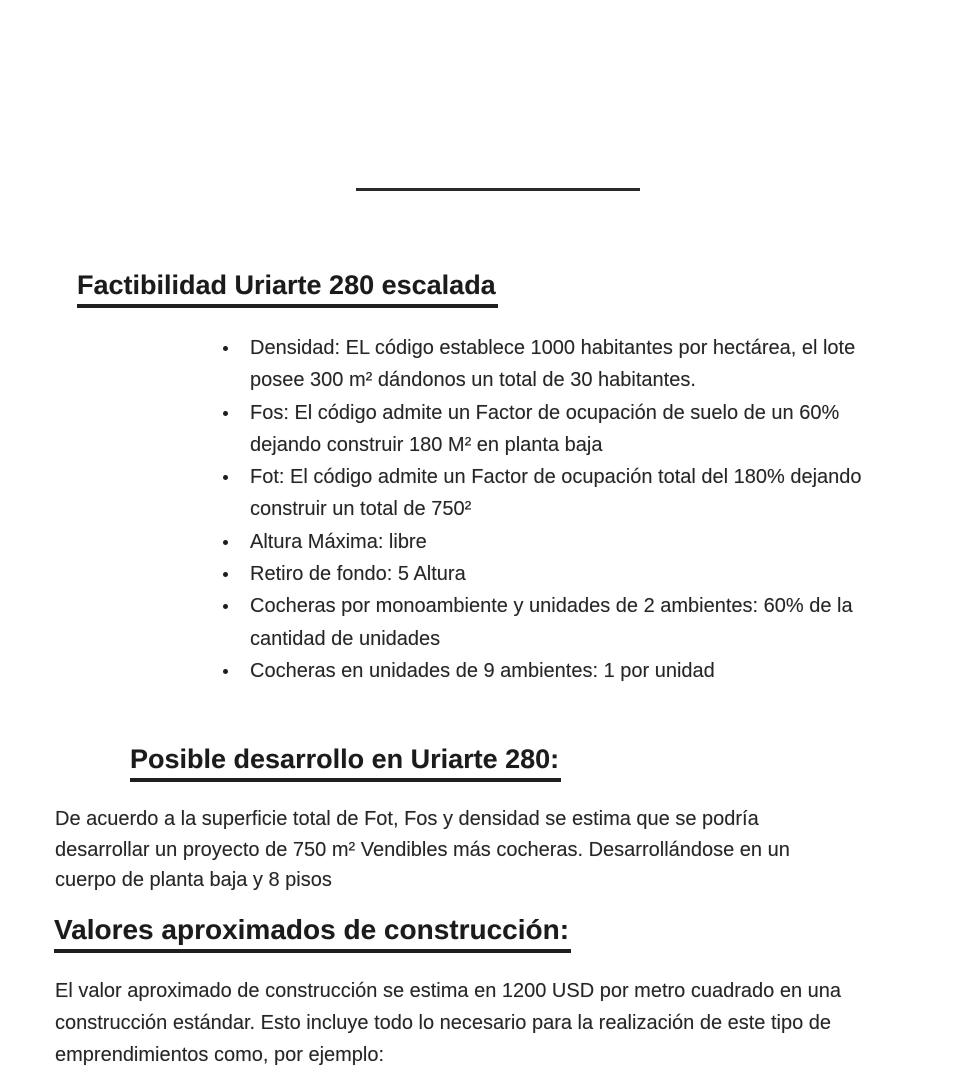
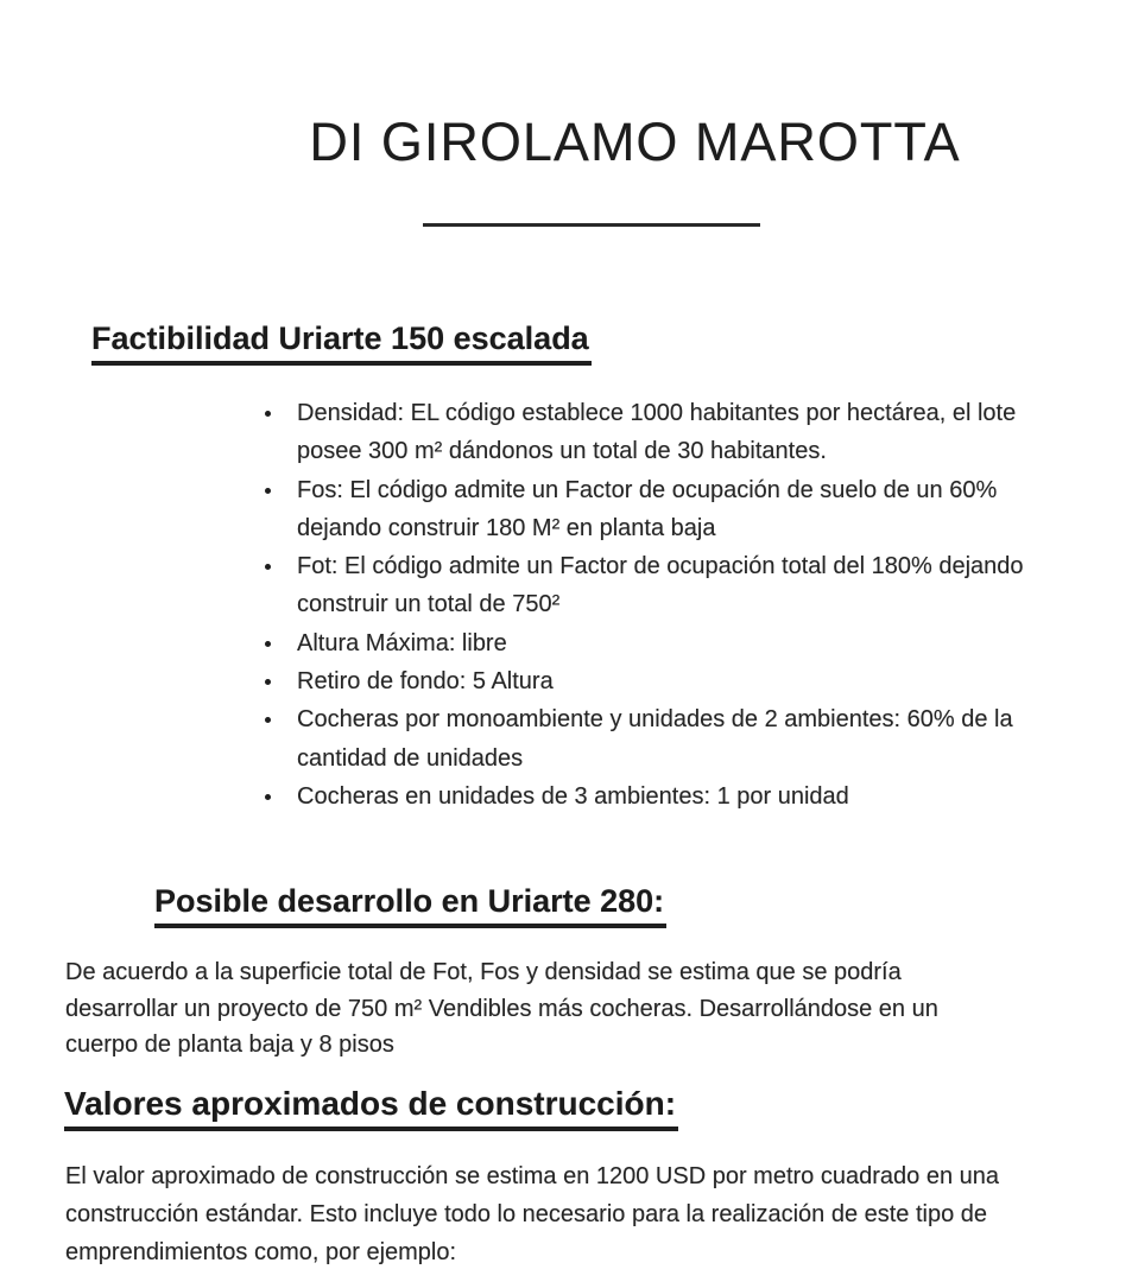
+ DI GIROLAMO MAROTTA
- Factibilidad Uriarte 280 escalada
+ Factibilidad Uriarte 150 escalada
  Densidad: EL código establece 1000 habitantes por hectárea, el lote
  posee 300 m² dándonos un total de 30 habitantes.
  Fos: El código admite un Factor de ocupación de suelo de un 60%
  dejando construir 180 M² en planta baja
  Fot: El código admite un Factor de ocupación total del 180% dejando
  construir un total de 750²
  Altura Máxima: libre
  Retiro de fondo: 5 Altura
  Cocheras por monoambiente y unidades de 2 ambientes: 60% de la
  cantidad de unidades
- Cocheras en unidades de 9 ambientes: 1 por unidad
+ Cocheras en unidades de 3 ambientes: 1 por unidad
  Posible desarrollo en Uriarte 280:
  De acuerdo a la superficie total de Fot, Fos y densidad se estima que se podría
  desarrollar un proyecto de 750 m² Vendibles más cocheras. Desarrollándose en un
  cuerpo de planta baja y 8 pisos
  Valores aproximados de construcción:
  El valor aproximado de construcción se estima en 1200 USD por metro cuadrado en una
  construcción estándar. Esto incluye todo lo necesario para la realización de este tipo de
  emprendimientos como, por ejemplo:
